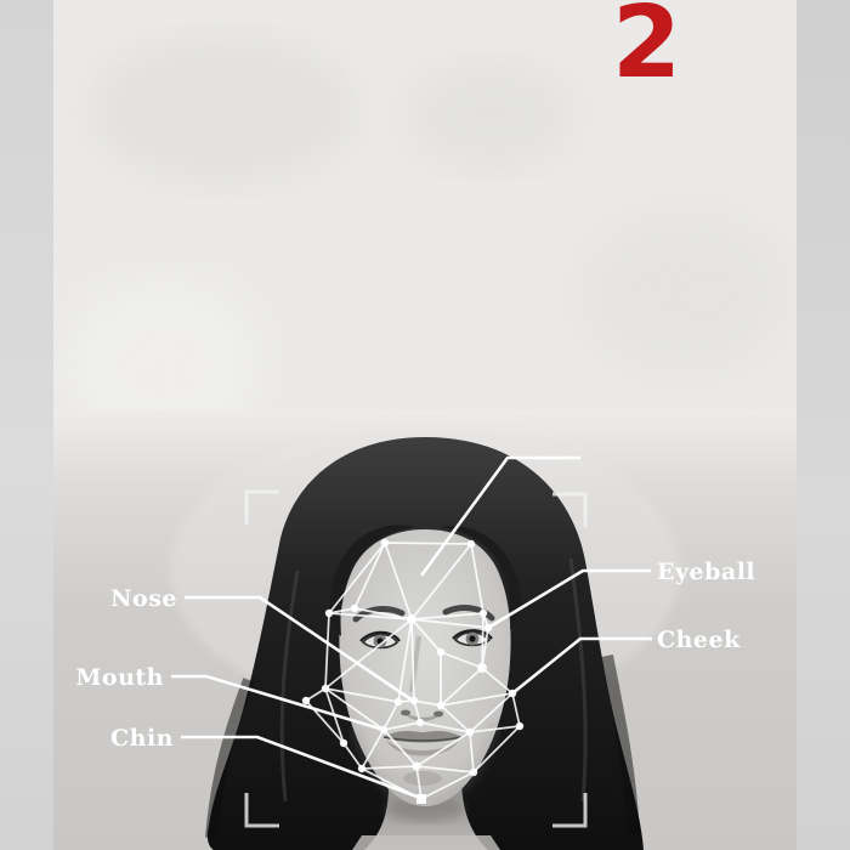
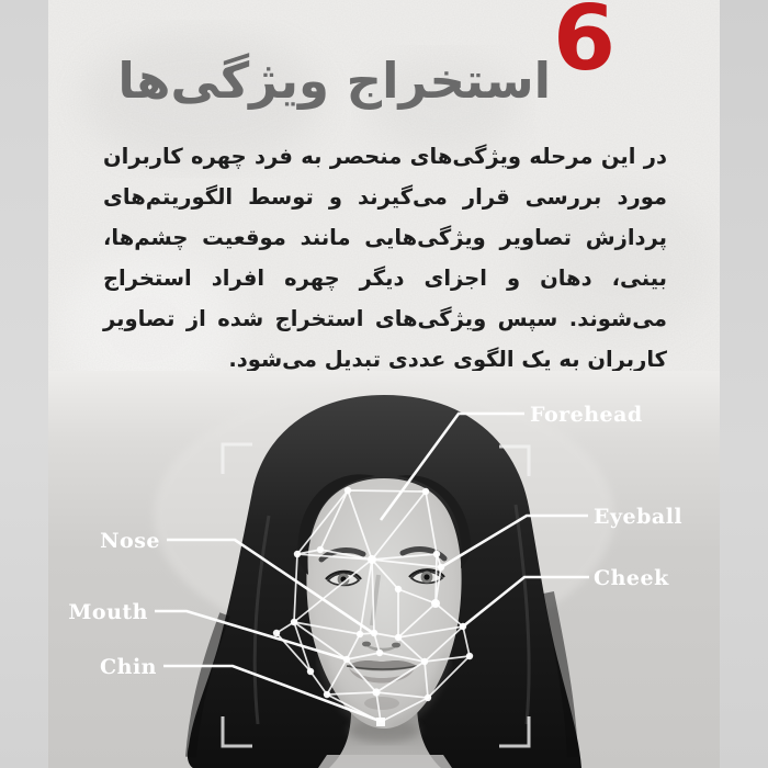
- 2
+ 6
+ استخراج ویژگی‌ها
+ در این مرحله ویژگی‌های منحصر به فرد چهره کاربران مورد بررسی قرار می‌گیرند و توسط الگوریتم‌های پردازش تصاویر ویژگی‌هایی مانند موقعیت چشم‌ها، بینی، دهان و اجزای دیگر چهره افراد استخراج می‌شوند. سپس ویژگی‌های استخراج شده از تصاویر کاربران به یک الگوی عددی تبدیل می‌شود.
+ Forehead
  Eyeball
  Cheek
  Nose
  Mouth
  Chin
